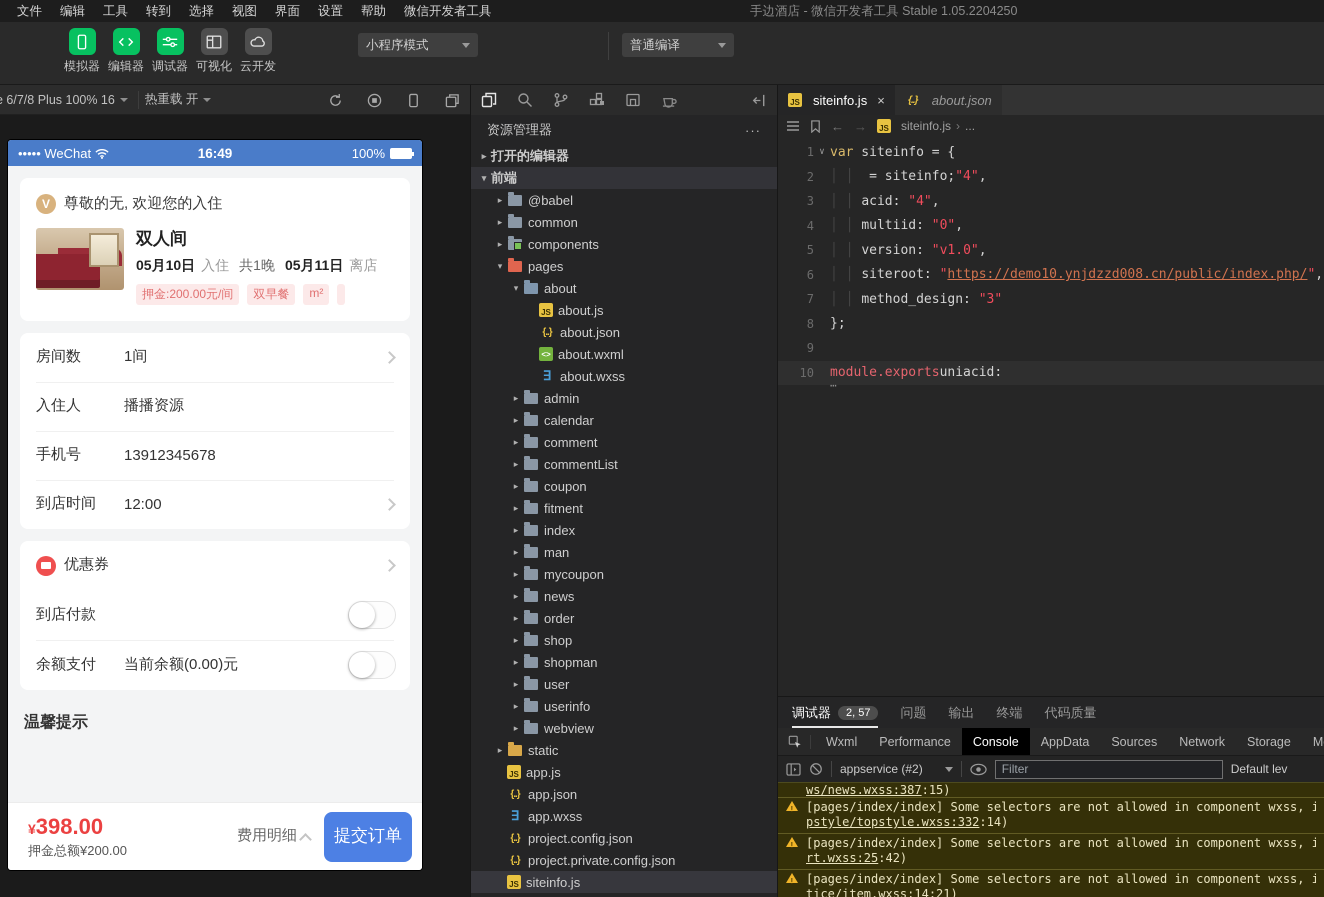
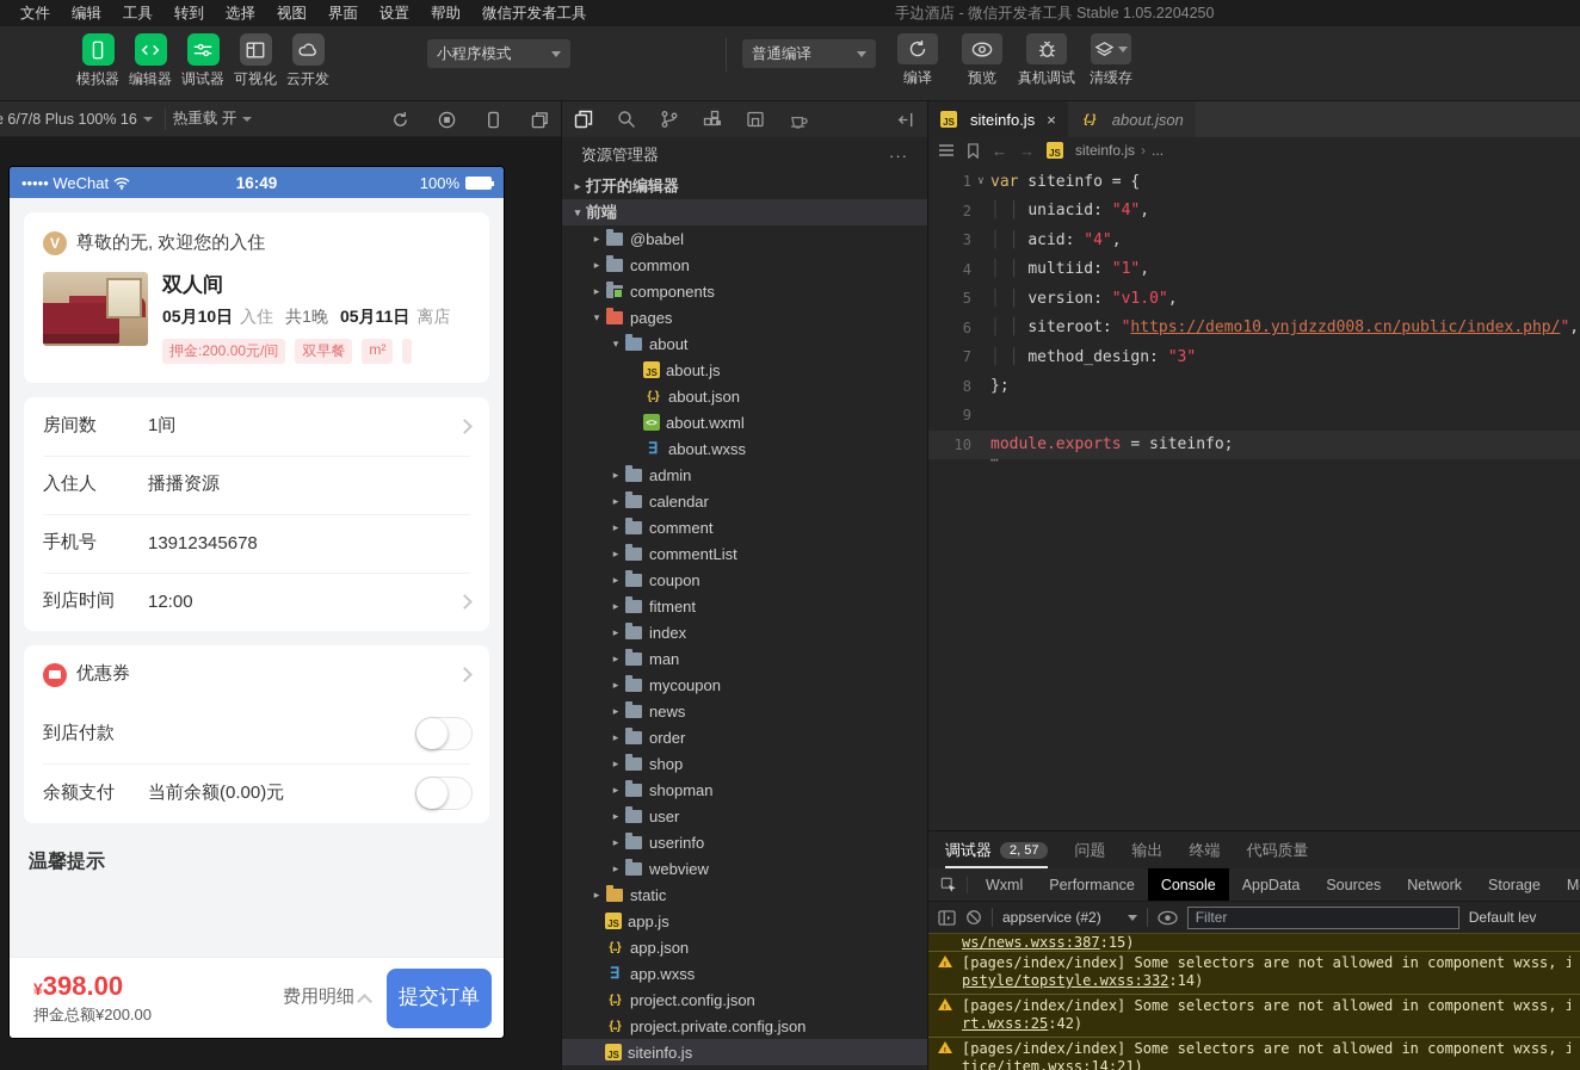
  文件 编辑 工具 转到 选择 视图 界面 设置 帮助 微信开发者工具
  手边酒店 - 微信开发者工具 Stable 1.05.2204250
  模拟器
  编辑器
  调试器
  可视化
  云开发
  小程序模式
  普通编译
+ 编译
+ 预览
+ 真机调试
+ 清缓存
  6/7/8 Plus 100% 16
  热重载 开
  ••••• WeChat
  16:49
  100%
  V
  尊敬的无, 欢迎您的入住
  双人间
  05月10日
  入住
  共1晚
  05月11日
  离店
  押金:200.00元/间
  双早餐
  m²
  房间数
  1间
  入住人
  播播资源
  手机号
  13912345678
  到店时间
  12:00
  优惠券
  到店付款
  余额支付
  当前余额(0.00)元
  温馨提示
  ¥398.00
  押金总额¥200.00
  费用明细
  提交订单
  资源管理器
  ···
  ▸
  打开的编辑器
  ▾
  前端
  ▸
  @babel
  ▸
  common
  ▸
  components
  ▾
  pages
  ▾
  about
  JS
  about.js
  {..}
  about.json
  <>
  about.wxml
  ∃
  about.wxss
  ▸
  admin
  ▸
  calendar
  ▸
  comment
  ▸
  commentList
  ▸
  coupon
  ▸
  fitment
  ▸
  index
  ▸
  man
  ▸
  mycoupon
  ▸
  news
  ▸
  order
  ▸
  shop
  ▸
  shopman
  ▸
  user
  ▸
  userinfo
  ▸
  webview
  ▸
  static
  JS
  app.js
  {..}
  app.json
  ∃
  app.wxss
  {..}
  project.config.json
  {..}
  project.private.config.json
  JS
  siteinfo.js
  JS
  siteinfo.js
  ×
  {..}
  about.json
  ←
  →
  JS
  siteinfo.js
  ›
  ...
  1
  ∨
  var siteinfo = {
  2
- │ │ = siteinfo;"4",
+ │ │ uniacid: "4",
  3
  │ │ acid: "4",
  4
- │ │ multiid: "0",
+ │ │ multiid: "1",
  5
  │ │ version: "v1.0",
  6
  │ │ siteroot: "https://demo10.ynjdzzd008.cn/public/index.php/",
  7
  │ │ method_design: "3"
  8
  };
  9
  10
- module.exportsuniacid:
+ module.exports = siteinfo;
  ⋯
  调试器
  2, 57
  问题
  输出
  终端
  代码质量
  Wxml
  Performance
  Console
  AppData
  Sources
  Network
  Storage
  appservice (#2)
  Filter
  Default lev
  ws/news.wxss:387:15)
  [pages/index/index] Some selectors are not allowed in component wxss, i
  pstyle/topstyle.wxss:332:14)
  [pages/index/index] Some selectors are not allowed in component wxss, i
  rt.wxss:25:42)
  [pages/index/index] Some selectors are not allowed in component wxss, i
  tice/item.wxss:14:21)
